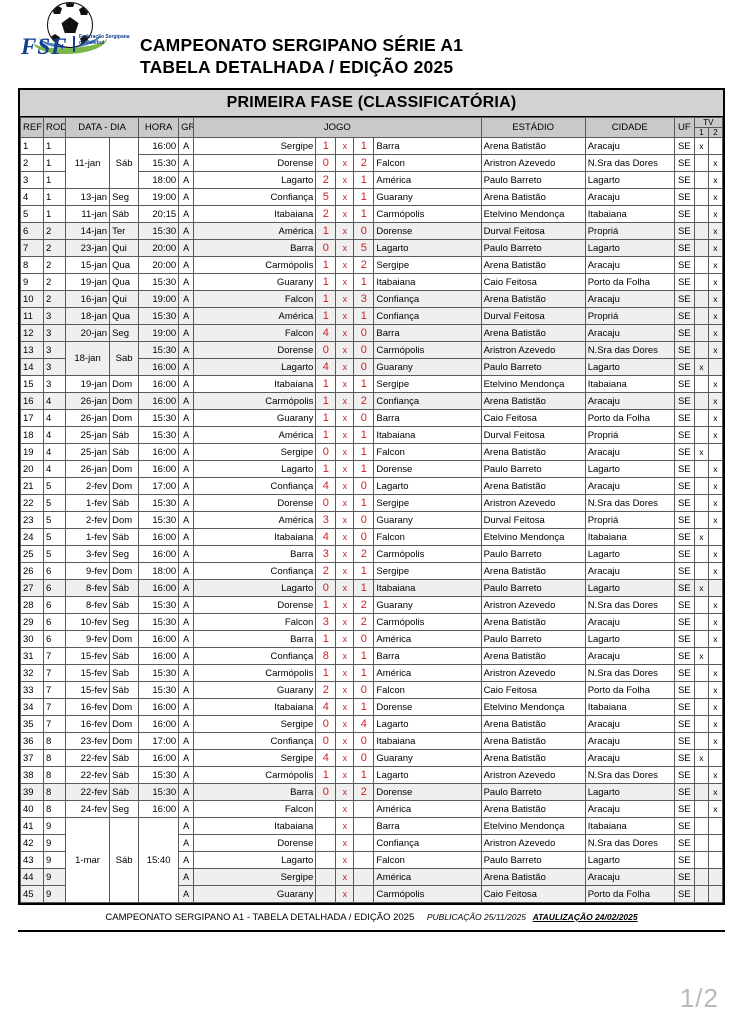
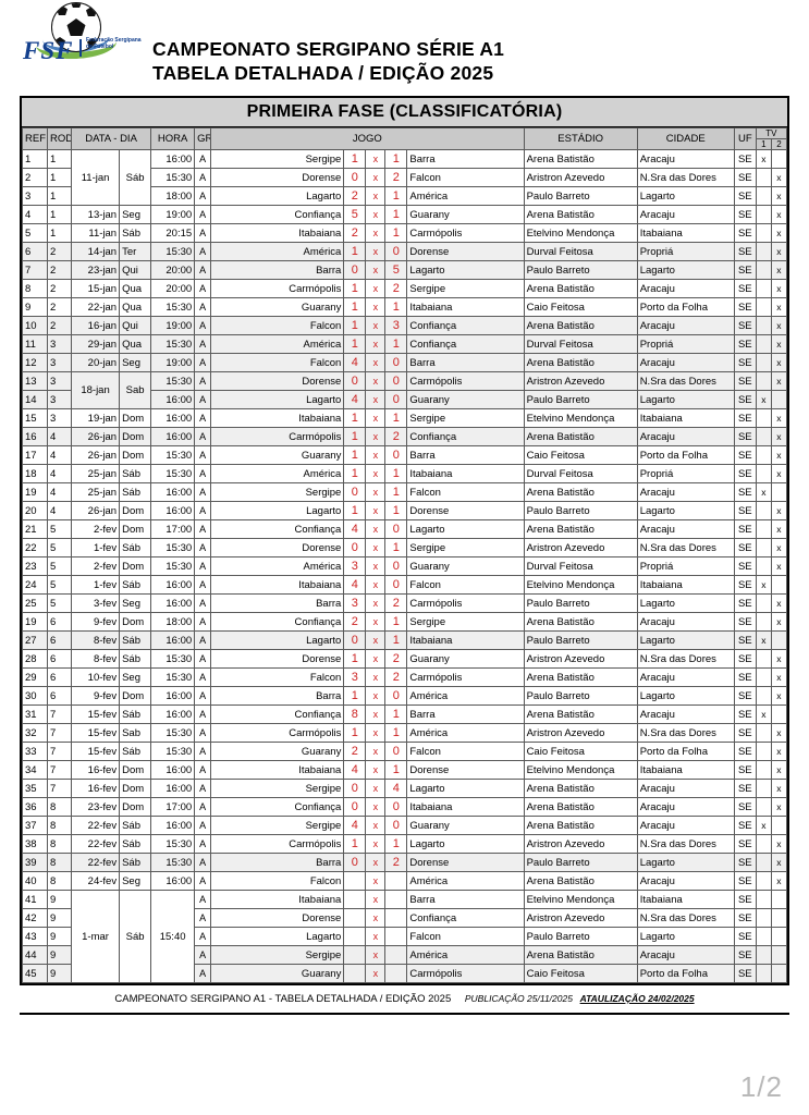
  FSF
  CAMPEONATO SERGIPANO SÉRIE A1
  TABELA DETALHADA / EDIÇÃO 2025
  PRIMEIRA FASE (CLASSIFICATÓRIA)
  REF	ROD	DATA - DIA	HORA	GR	JOGO	ESTÁDIO	CIDADE	UF	TV
  1	2
  1	1	11-jan	Sáb	16:00	A	Sergipe	1	x	1	Barra	Arena Batistão	Aracaju	SE	x
  2	1	15:30	A	Dorense	0	x	2	Falcon	Aristron Azevedo	N.Sra das Dores	SE		x
  3	1	18:00	A	Lagarto	2	x	1	América	Paulo Barreto	Lagarto	SE		x
  4	1	13-jan	Seg	19:00	A	Confiança	5	x	1	Guarany	Arena Batistão	Aracaju	SE		x
  5	1	11-jan	Sáb	20:15	A	Itabaiana	2	x	1	Carmópolis	Etelvino Mendonça	Itabaiana	SE		x
  6	2	14-jan	Ter	15:30	A	América	1	x	0	Dorense	Durval Feitosa	Propriá	SE		x
  7	2	23-jan	Qui	20:00	A	Barra	0	x	5	Lagarto	Paulo Barreto	Lagarto	SE		x
  8	2	15-jan	Qua	20:00	A	Carmópolis	1	x	2	Sergipe	Arena Batistão	Aracaju	SE		x
- 9	2	19-jan	Qua	15:30	A	Guarany	1	x	1	Itabaiana	Caio Feitosa	Porto da Folha	SE		x
+ 9	2	22-jan	Qua	15:30	A	Guarany	1	x	1	Itabaiana	Caio Feitosa	Porto da Folha	SE		x
  10	2	16-jan	Qui	19:00	A	Falcon	1	x	3	Confiança	Arena Batistão	Aracaju	SE		x
- 11	3	18-jan	Qua	15:30	A	América	1	x	1	Confiança	Durval Feitosa	Propriá	SE		x
+ 11	3	29-jan	Qua	15:30	A	América	1	x	1	Confiança	Durval Feitosa	Propriá	SE		x
  12	3	20-jan	Seg	19:00	A	Falcon	4	x	0	Barra	Arena Batistão	Aracaju	SE		x
  13	3	18-jan	Sab	15:30	A	Dorense	0	x	0	Carmópolis	Aristron Azevedo	N.Sra das Dores	SE		x
  14	3	16:00	A	Lagarto	4	x	0	Guarany	Paulo Barreto	Lagarto	SE	x
  15	3	19-jan	Dom	16:00	A	Itabaiana	1	x	1	Sergipe	Etelvino Mendonça	Itabaiana	SE		x
  16	4	26-jan	Dom	16:00	A	Carmópolis	1	x	2	Confiança	Arena Batistão	Aracaju	SE		x
  17	4	26-jan	Dom	15:30	A	Guarany	1	x	0	Barra	Caio Feitosa	Porto da Folha	SE		x
  18	4	25-jan	Sáb	15:30	A	América	1	x	1	Itabaiana	Durval Feitosa	Propriá	SE		x
  19	4	25-jan	Sáb	16:00	A	Sergipe	0	x	1	Falcon	Arena Batistão	Aracaju	SE	x
  20	4	26-jan	Dom	16:00	A	Lagarto	1	x	1	Dorense	Paulo Barreto	Lagarto	SE		x
  21	5	2-fev	Dom	17:00	A	Confiança	4	x	0	Lagarto	Arena Batistão	Aracaju	SE		x
  22	5	1-fev	Sáb	15:30	A	Dorense	0	x	1	Sergipe	Aristron Azevedo	N.Sra das Dores	SE		x
  23	5	2-fev	Dom	15:30	A	América	3	x	0	Guarany	Durval Feitosa	Propriá	SE		x
  24	5	1-fev	Sáb	16:00	A	Itabaiana	4	x	0	Falcon	Etelvino Mendonça	Itabaiana	SE	x
  25	5	3-fev	Seg	16:00	A	Barra	3	x	2	Carmópolis	Paulo Barreto	Lagarto	SE		x
- 26	6	9-fev	Dom	18:00	A	Confiança	2	x	1	Sergipe	Arena Batistão	Aracaju	SE		x
+ 19	6	9-fev	Dom	18:00	A	Confiança	2	x	1	Sergipe	Arena Batistão	Aracaju	SE		x
  27	6	8-fev	Sáb	16:00	A	Lagarto	0	x	1	Itabaiana	Paulo Barreto	Lagarto	SE	x
  28	6	8-fev	Sáb	15:30	A	Dorense	1	x	2	Guarany	Aristron Azevedo	N.Sra das Dores	SE		x
  29	6	10-fev	Seg	15:30	A	Falcon	3	x	2	Carmópolis	Arena Batistão	Aracaju	SE		x
  30	6	9-fev	Dom	16:00	A	Barra	1	x	0	América	Paulo Barreto	Lagarto	SE		x
  31	7	15-fev	Sáb	16:00	A	Confiança	8	x	1	Barra	Arena Batistão	Aracaju	SE	x
  32	7	15-fev	Sab	15:30	A	Carmópolis	1	x	1	América	Aristron Azevedo	N.Sra das Dores	SE		x
  33	7	15-fev	Sáb	15:30	A	Guarany	2	x	0	Falcon	Caio Feitosa	Porto da Folha	SE		x
  34	7	16-fev	Dom	16:00	A	Itabaiana	4	x	1	Dorense	Etelvino Mendonça	Itabaiana	SE		x
  35	7	16-fev	Dom	16:00	A	Sergipe	0	x	4	Lagarto	Arena Batistão	Aracaju	SE		x
  36	8	23-fev	Dom	17:00	A	Confiança	0	x	0	Itabaiana	Arena Batistão	Aracaju	SE		x
  37	8	22-fev	Sáb	16:00	A	Sergipe	4	x	0	Guarany	Arena Batistão	Aracaju	SE	x
  38	8	22-fev	Sáb	15:30	A	Carmópolis	1	x	1	Lagarto	Aristron Azevedo	N.Sra das Dores	SE		x
  39	8	22-fev	Sáb	15:30	A	Barra	0	x	2	Dorense	Paulo Barreto	Lagarto	SE		x
  40	8	24-fev	Seg	16:00	A	Falcon		x		América	Arena Batistão	Aracaju	SE		x
  41	9	1-mar	Sáb	15:40	A	Itabaiana		x		Barra	Etelvino Mendonça	Itabaiana	SE
  42	9	A	Dorense		x		Confiança	Aristron Azevedo	N.Sra das Dores	SE
  43	9	A	Lagarto		x		Falcon	Paulo Barreto	Lagarto	SE
  44	9	A	Sergipe		x		América	Arena Batistão	Aracaju	SE
  45	9	A	Guarany		x		Carmópolis	Caio Feitosa	Porto da Folha	SE
  CAMPEONATO SERGIPANO A1 - TABELA DETALHADA / EDIÇÃO 2025 PUBLICAÇÃO 25/11/2025 ATAULIZAÇÃO 24/02/2025
  1/2
